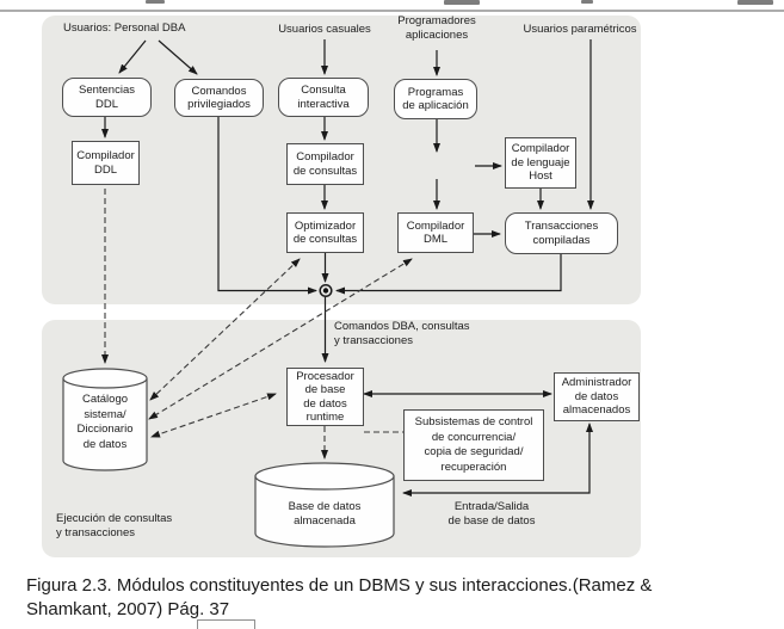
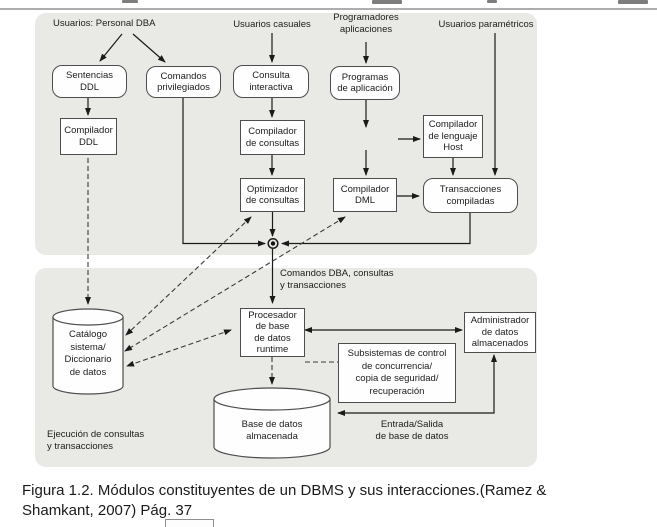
  Usuarios: Personal DBA
  Usuarios casuales
  Programadores
  aplicaciones
  Usuarios paramétricos
  Sentencias
  DDL
  Comandos
  privilegiados
  Consulta
  interactiva
  Programas
  de aplicación
  Transacciones
  compiladas
  Compilador
  DDL
  Compilador
  de consultas
  Compilador
  de lenguaje
  Host
  Optimizador
  de consultas
  Compilador
  DML
  Procesador
  de base
  de datos
  runtime
  Subsistemas de control
  de concurrencia/
  copia de seguridad/
  recuperación
  Administrador
  de datos
  almacenados
  Catálogo
  sistema/
  Diccionario
  de datos
  Base de datos
  almacenada
  Comandos DBA, consultas
  y transacciones
  Ejecución de consultas
  y transacciones
  Entrada/Salida
  de base de datos
- Figura 2.3. Módulos constituyentes de un DBMS y sus interacciones.(Ramez &
+ Figura 1.2. Módulos constituyentes de un DBMS y sus interacciones.(Ramez &
  Shamkant, 2007) Pág. 37
